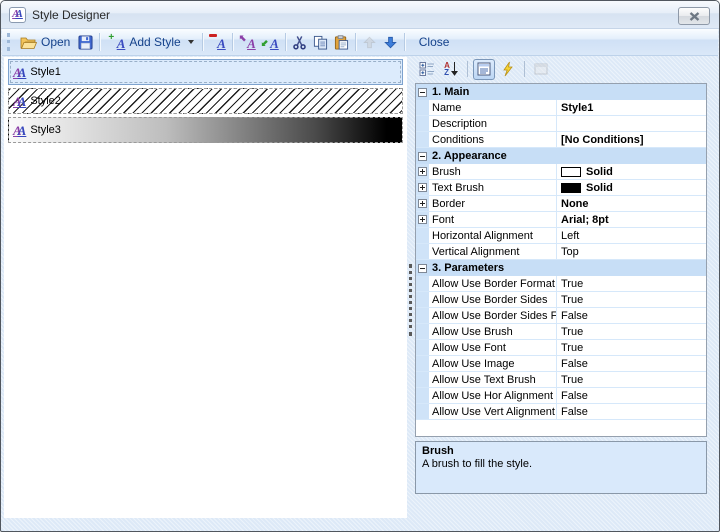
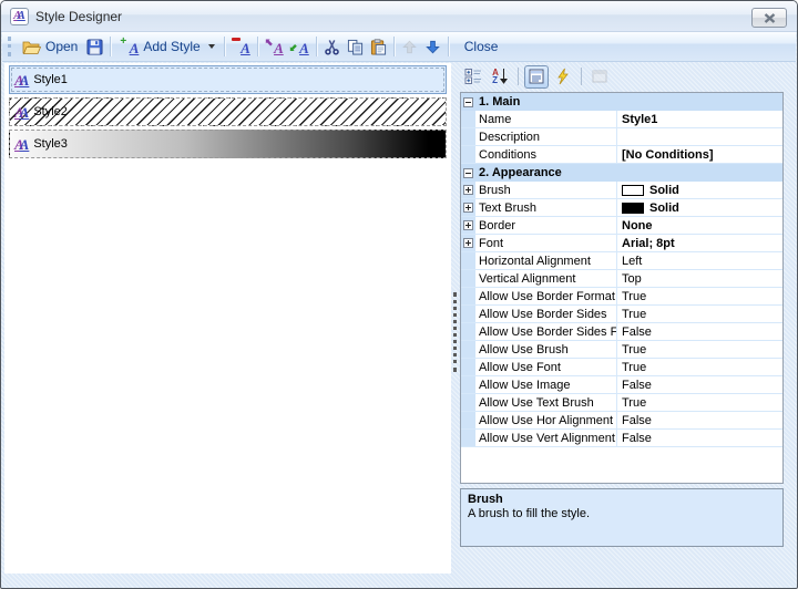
  A
  A
  Style Designer
  Open
  +
  A
  Add Style
  A
  ⬉
  A
  ⬋
  A
  Close
  A
  A
  Style1
  A
  A
  Style2
  A
  A
  Style3
  A
  Z
  1. Main
  Name
  Style1
  Description
  Conditions
  [No Conditions]
  2. Appearance
  Brush
  Solid
  Text Brush
  Solid
  Border
  None
  Font
  Arial; 8pt
  Horizontal Alignment
  Left
  Vertical Alignment
  Top
- 3. Parameters
  Allow Use Border Format
  True
  Allow Use Border Sides
  True
  Allow Use Border Sides F
  False
  Allow Use Brush
  True
  Allow Use Font
  True
  Allow Use Image
  False
  Allow Use Text Brush
  True
  Allow Use Hor Alignment
  False
  Allow Use Vert Alignment
  False
  Brush
  A brush to fill the style.
